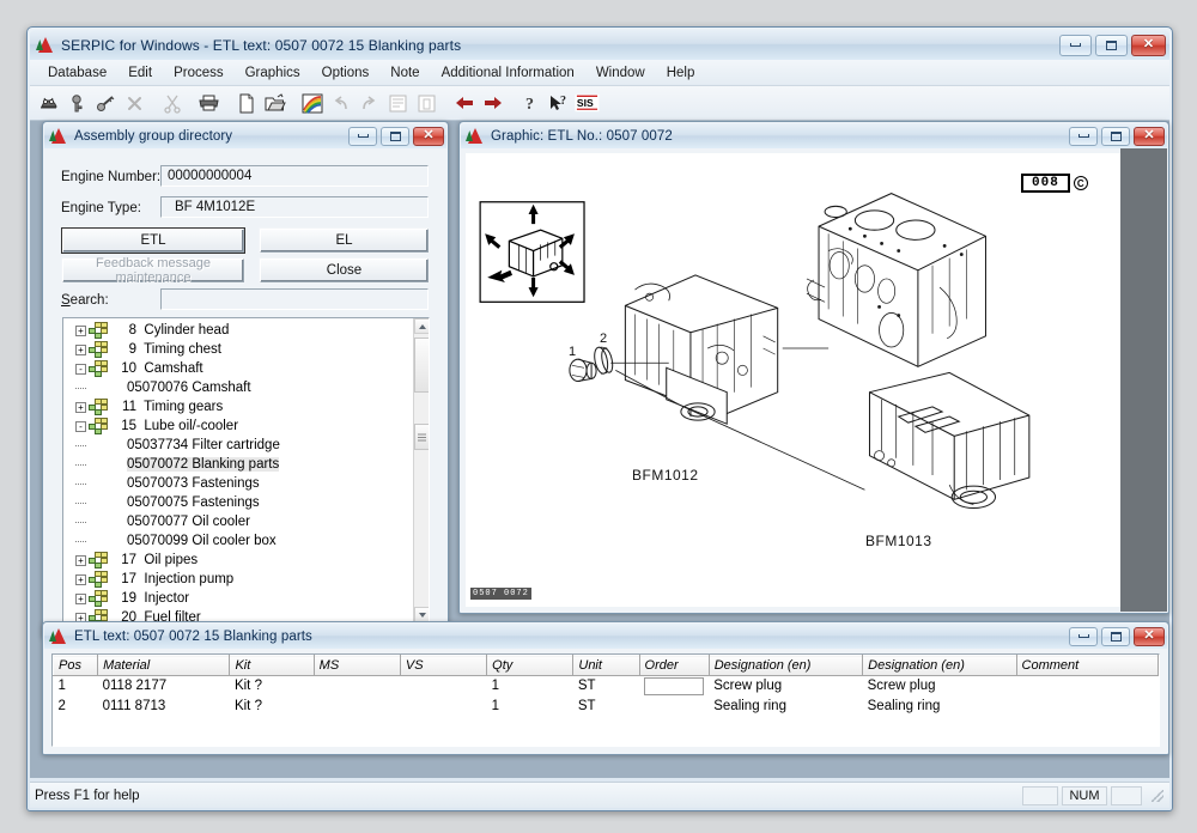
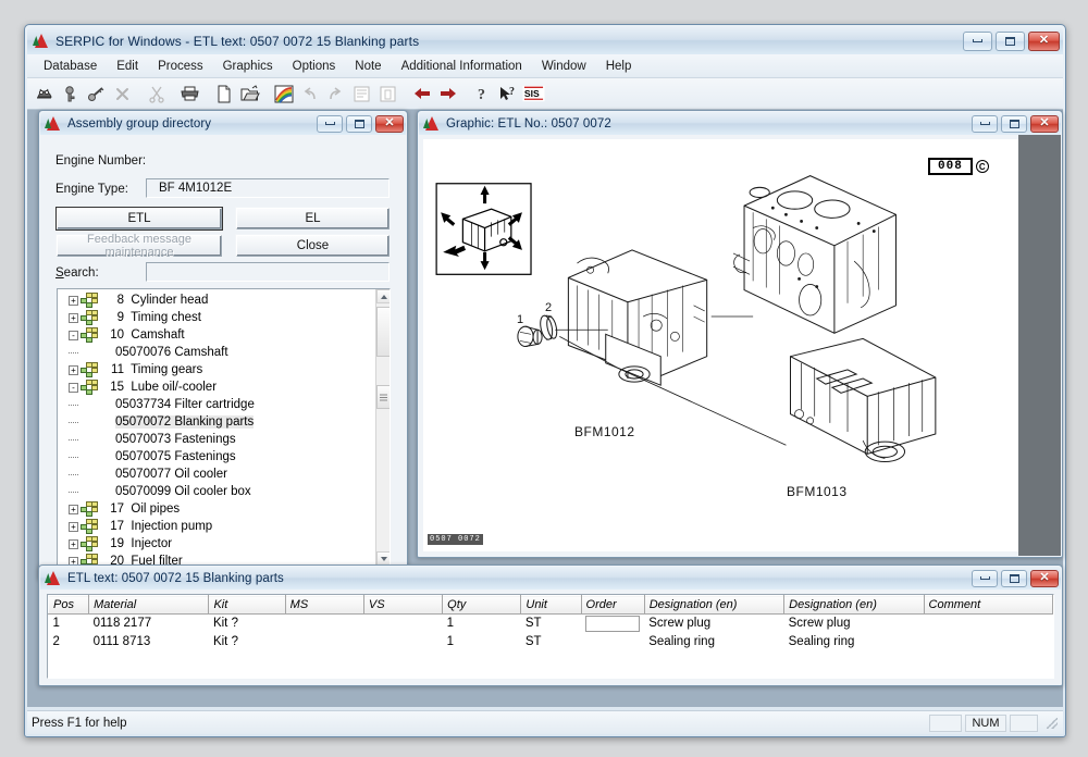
  SERPIC for Windows - ETL text: 0507 0072 15 Blanking parts
  ✕
  Database
  Edit
  Process
  Graphics
  Options
  Note
  Additional Information
  Window
  Help
  ?
  ?
  SIS
  Assembly group directory
  ✕
  Engine Number:
- 00000000004
  Engine Type:
  BF 4M1012E
  ETL
  EL
  Feedback message maintenance
  Close
  Search:
  +
  8 Cylinder head
  +
  9 Timing chest
  -
  10 Camshaft
  05070076 Camshaft
  +
  11 Timing gears
  -
  15 Lube oil/-cooler
  05037734 Filter cartridge
  05070072 Blanking parts
  05070073 Fastenings
  05070075 Fastenings
  05070077 Oil cooler
  05070099 Oil cooler box
  +
  17 Oil pipes
  +
  17 Injection pump
  +
  19 Injector
  +
  20 Fuel filter
  Graphic: ETL No.: 0507 0072
  ✕
  1
  2
  BFM1012
  BFM1013
  008
  C
  0507 0072
  ETL text: 0507 0072 15 Blanking parts
  ✕
  Pos	Material	Kit	MS	VS	Qty	Unit	Order	Designation (en)	Designation (en)	Comment
  1	0118 2177	Kit ?			1	ST		Screw plug	Screw plug
  2	0111 8713	Kit ?			1	ST		Sealing ring	Sealing ring
  Press F1 for help
  NUM
